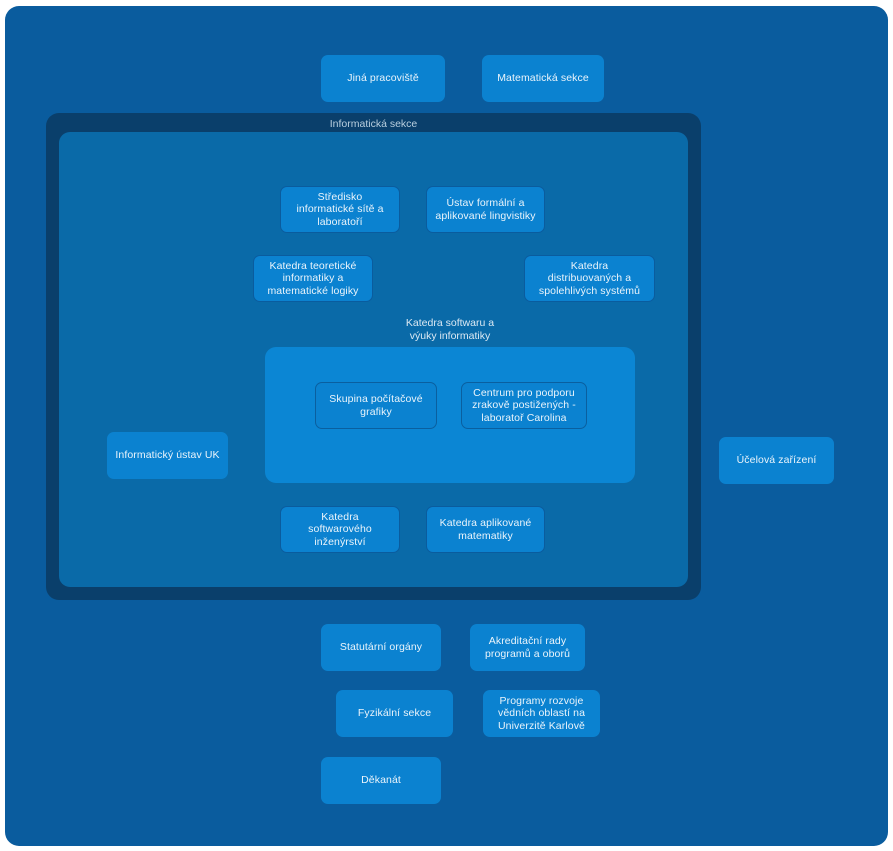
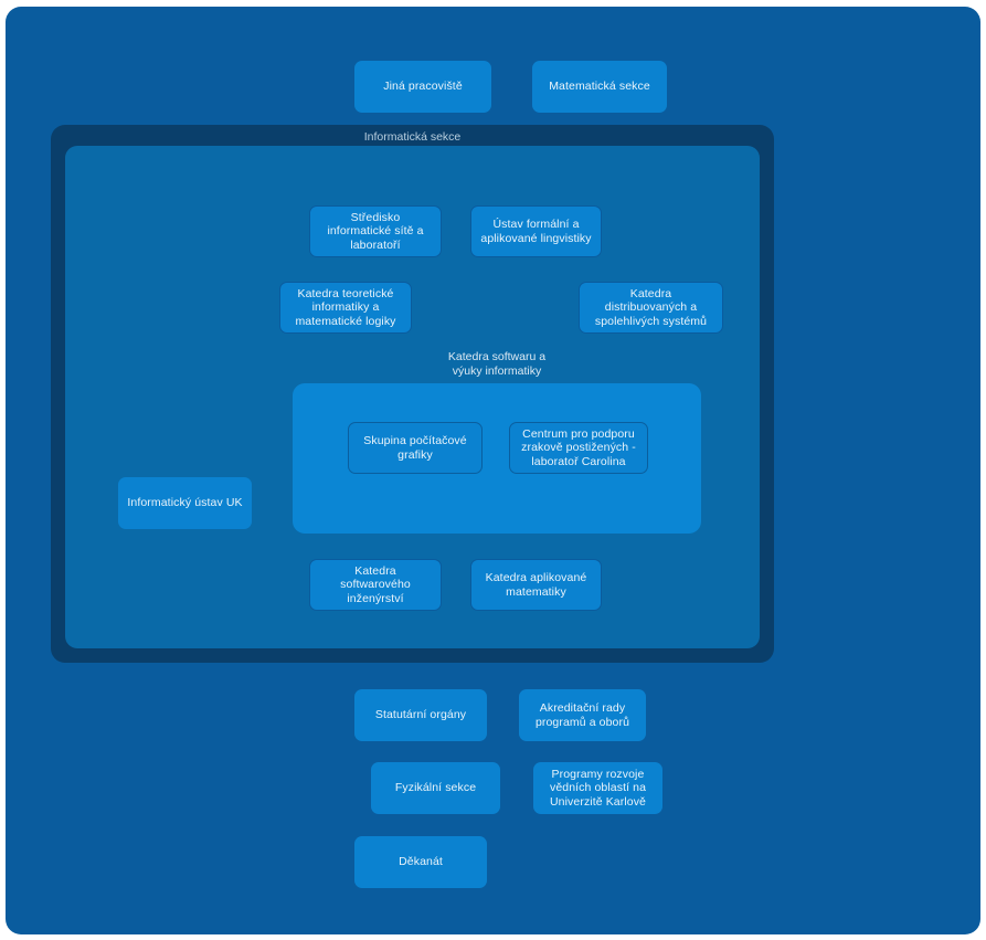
  Jiná pracoviště
  Matematická sekce
  Informatická sekce
  Středisko
  informatické sítě a
  laboratoří
  Ústav formální a
  aplikované lingvistiky
  Katedra teoretické
  informatiky a
  matematické logiky
  Katedra
  distribuovaných a
  spolehlivých systémů
  Katedra softwaru a
  výuky informatiky
  Skupina počítačové
  grafiky
  Centrum pro podporu
  zrakově postižených -
  laboratoř Carolina
  Katedra
  softwarového
  inženýrství
  Katedra aplikované
  matematiky
  Informatický ústav UK
- Účelová zařízení
  Statutární orgány
  Akreditační rady
  programů a oborů
  Fyzikální sekce
  Programy rozvoje
  vědních oblastí na
  Univerzitě Karlově
  Děkanát
